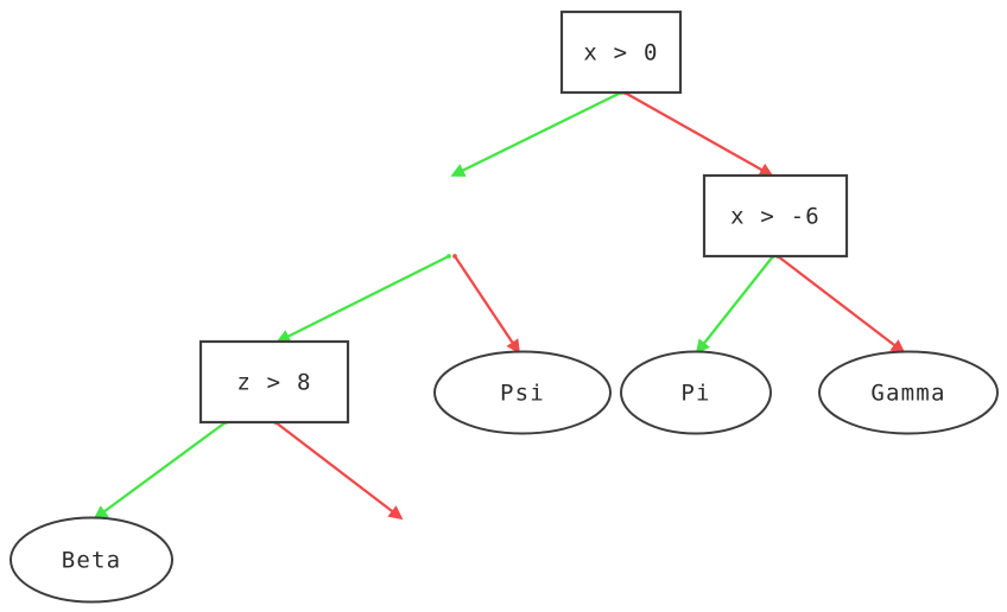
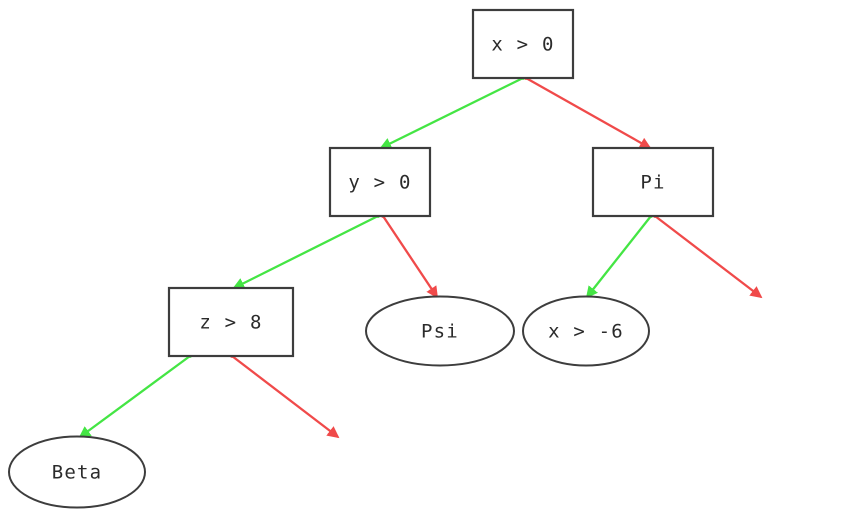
  x > 0
+ y > 0
- x > -6
+ Pi
  z > 8
  Psi
- Pi
+ x > -6
- Gamma
  Beta
